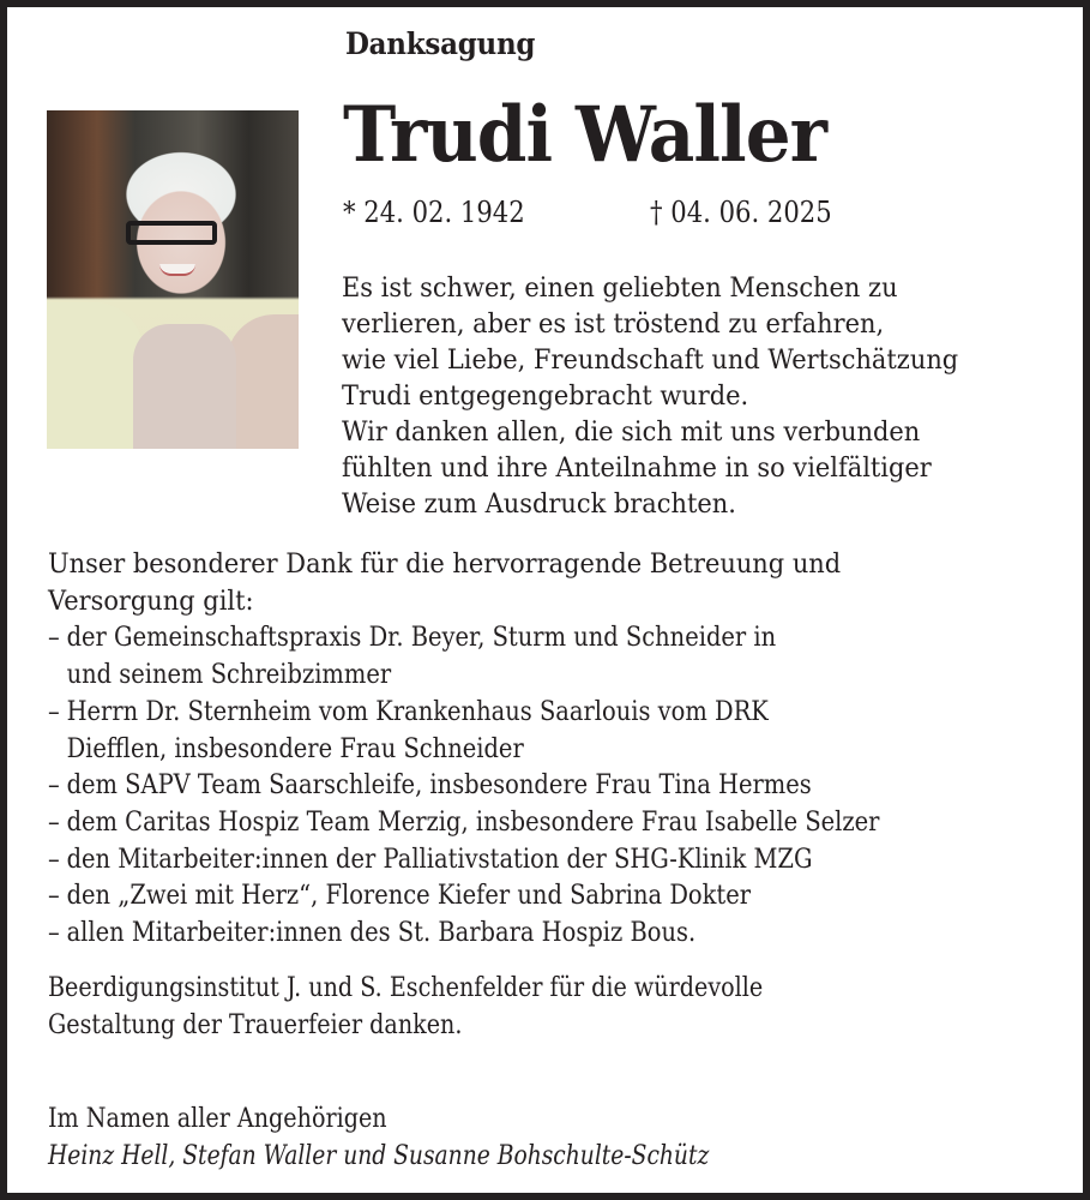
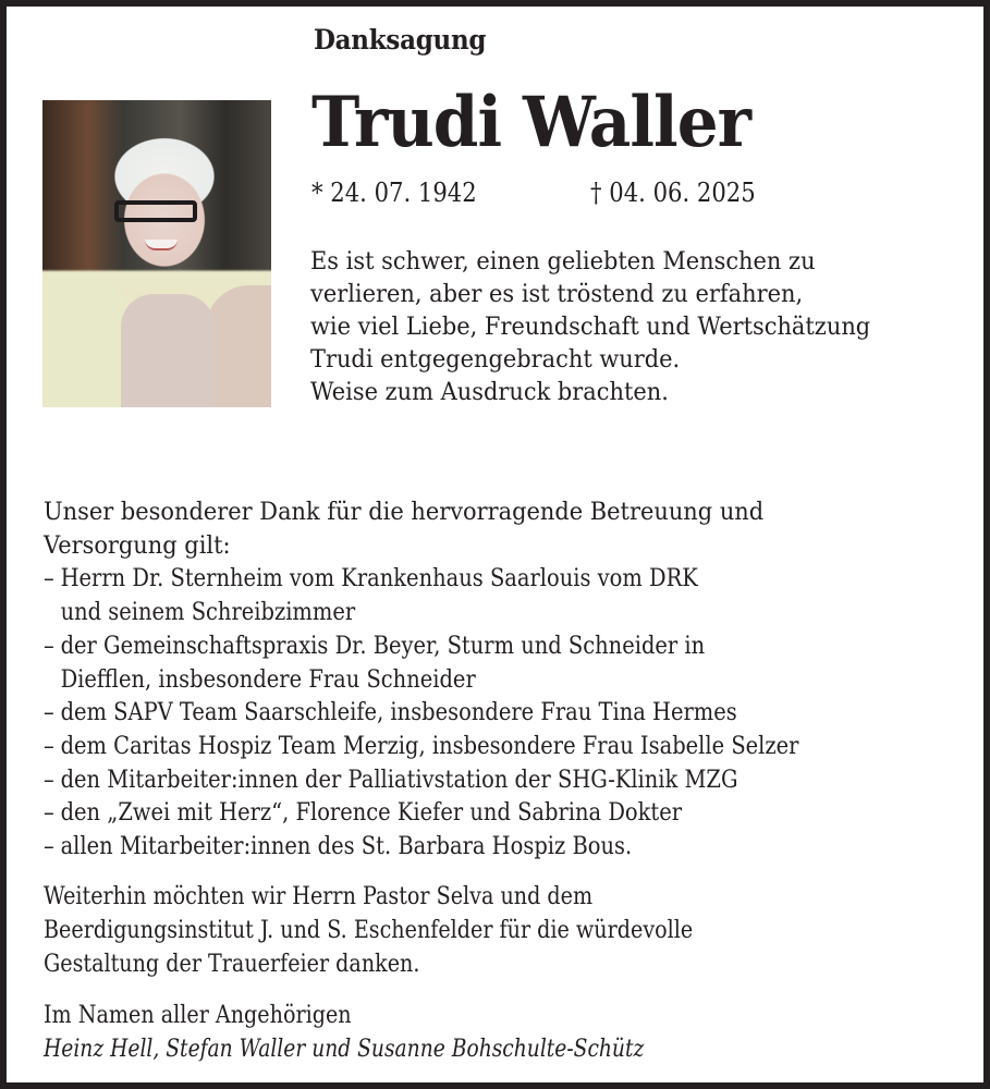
  Danksagung
  Trudi Waller
- * 24. 02. 1942
+ * 24. 07. 1942
  † 04. 06. 2025
  Es ist schwer, einen geliebten Menschen zu
  verlieren, aber es ist tröstend zu erfahren,
  wie viel Liebe, Freundschaft und Wertschätzung
  Trudi entgegengebracht wurde.
- Wir danken allen, die sich mit uns verbunden
- fühlten und ihre Anteilnahme in so vielfältiger
  Weise zum Ausdruck brachten.
  Unser besonderer Dank für die hervorragende Betreuung und
  Versorgung gilt:
- – der Gemeinschaftspraxis Dr. Beyer, Sturm und Schneider in
+ – Herrn Dr. Sternheim vom Krankenhaus Saarlouis vom DRK
  und seinem Schreibzimmer
- – Herrn Dr. Sternheim vom Krankenhaus Saarlouis vom DRK
+ – der Gemeinschaftspraxis Dr. Beyer, Sturm und Schneider in
  Diefflen, insbesondere Frau Schneider
  – dem SAPV Team Saarschleife, insbesondere Frau Tina Hermes
  – dem Caritas Hospiz Team Merzig, insbesondere Frau Isabelle Selzer
  – den Mitarbeiter:innen der Palliativstation der SHG-Klinik MZG
  – den „Zwei mit Herz“, Florence Kiefer und Sabrina Dokter
  – allen Mitarbeiter:innen des St. Barbara Hospiz Bous.
+ Weiterhin möchten wir Herrn Pastor Selva und dem
  Beerdigungsinstitut J. und S. Eschenfelder für die würdevolle
  Gestaltung der Trauerfeier danken.
  Im Namen aller Angehörigen
  Heinz Hell, Stefan Waller und Susanne Bohschulte-Schütz
